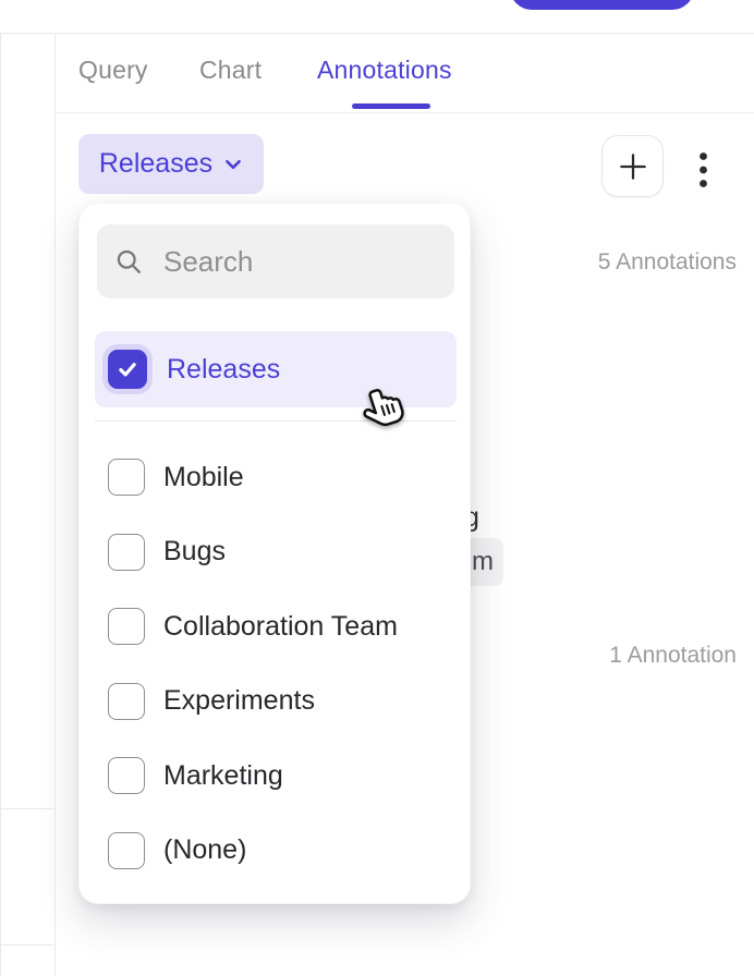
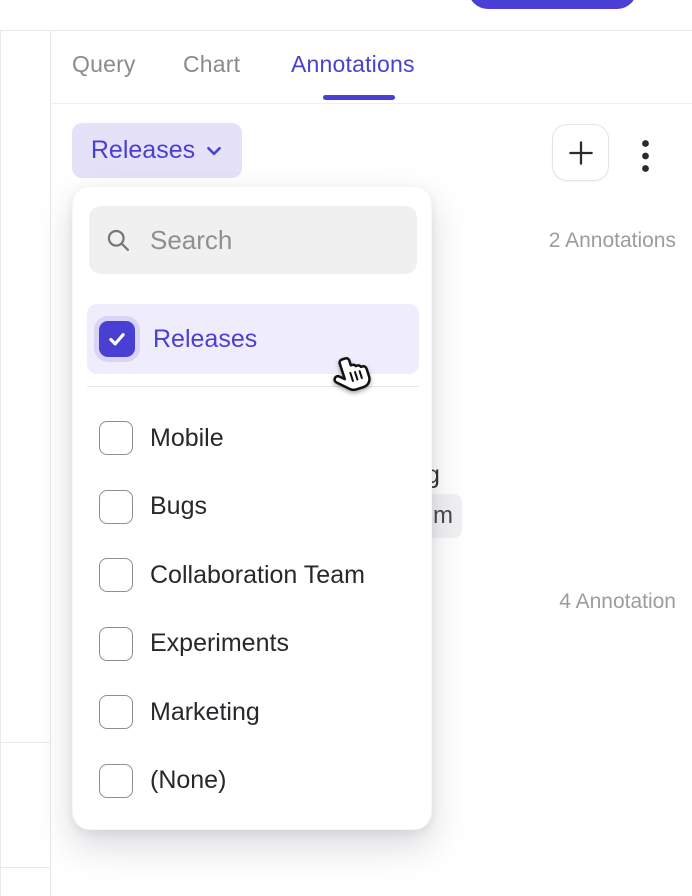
  Query
  Chart
  Annotations
  Releases
- 5 Annotations
+ 2 Annotations
- 1 Annotation
+ 4 Annotation
  g
  m
  Search
  Releases
  Mobile
  Bugs
  Collaboration Team
  Experiments
  Marketing
  (None)
